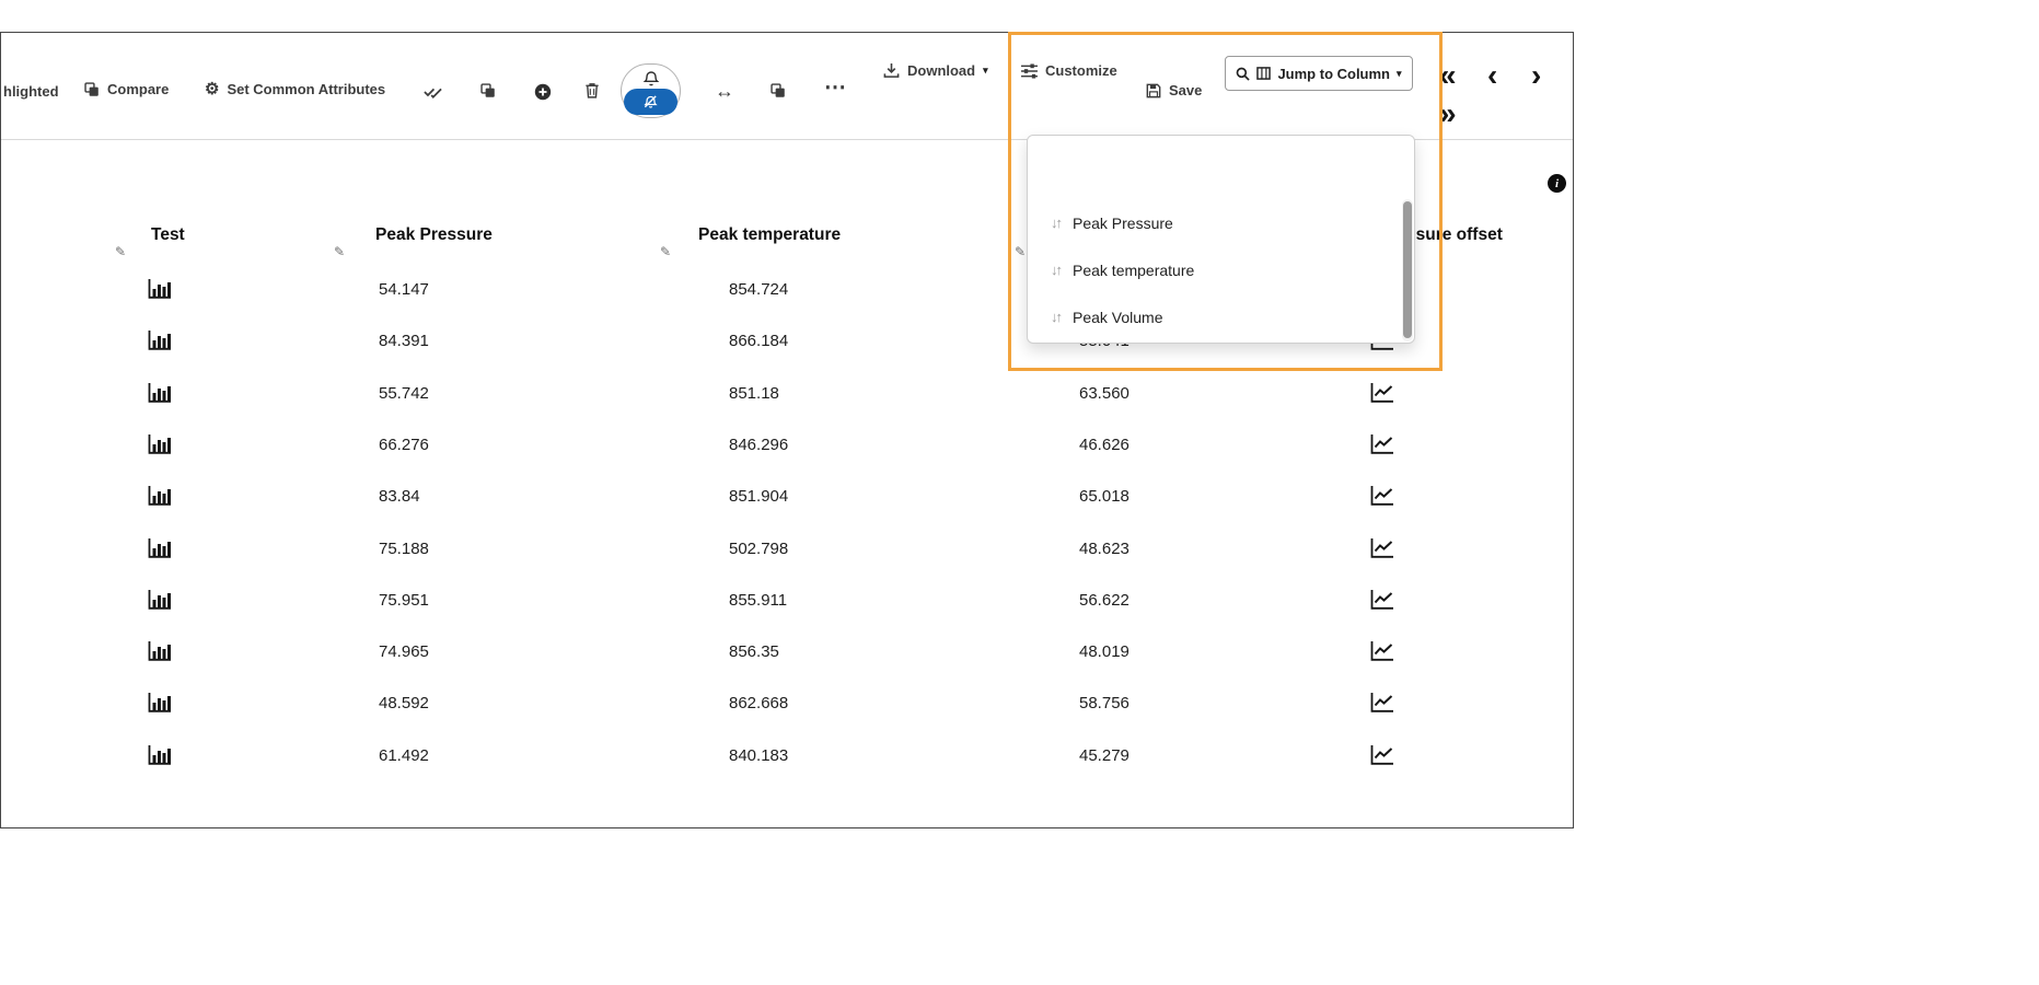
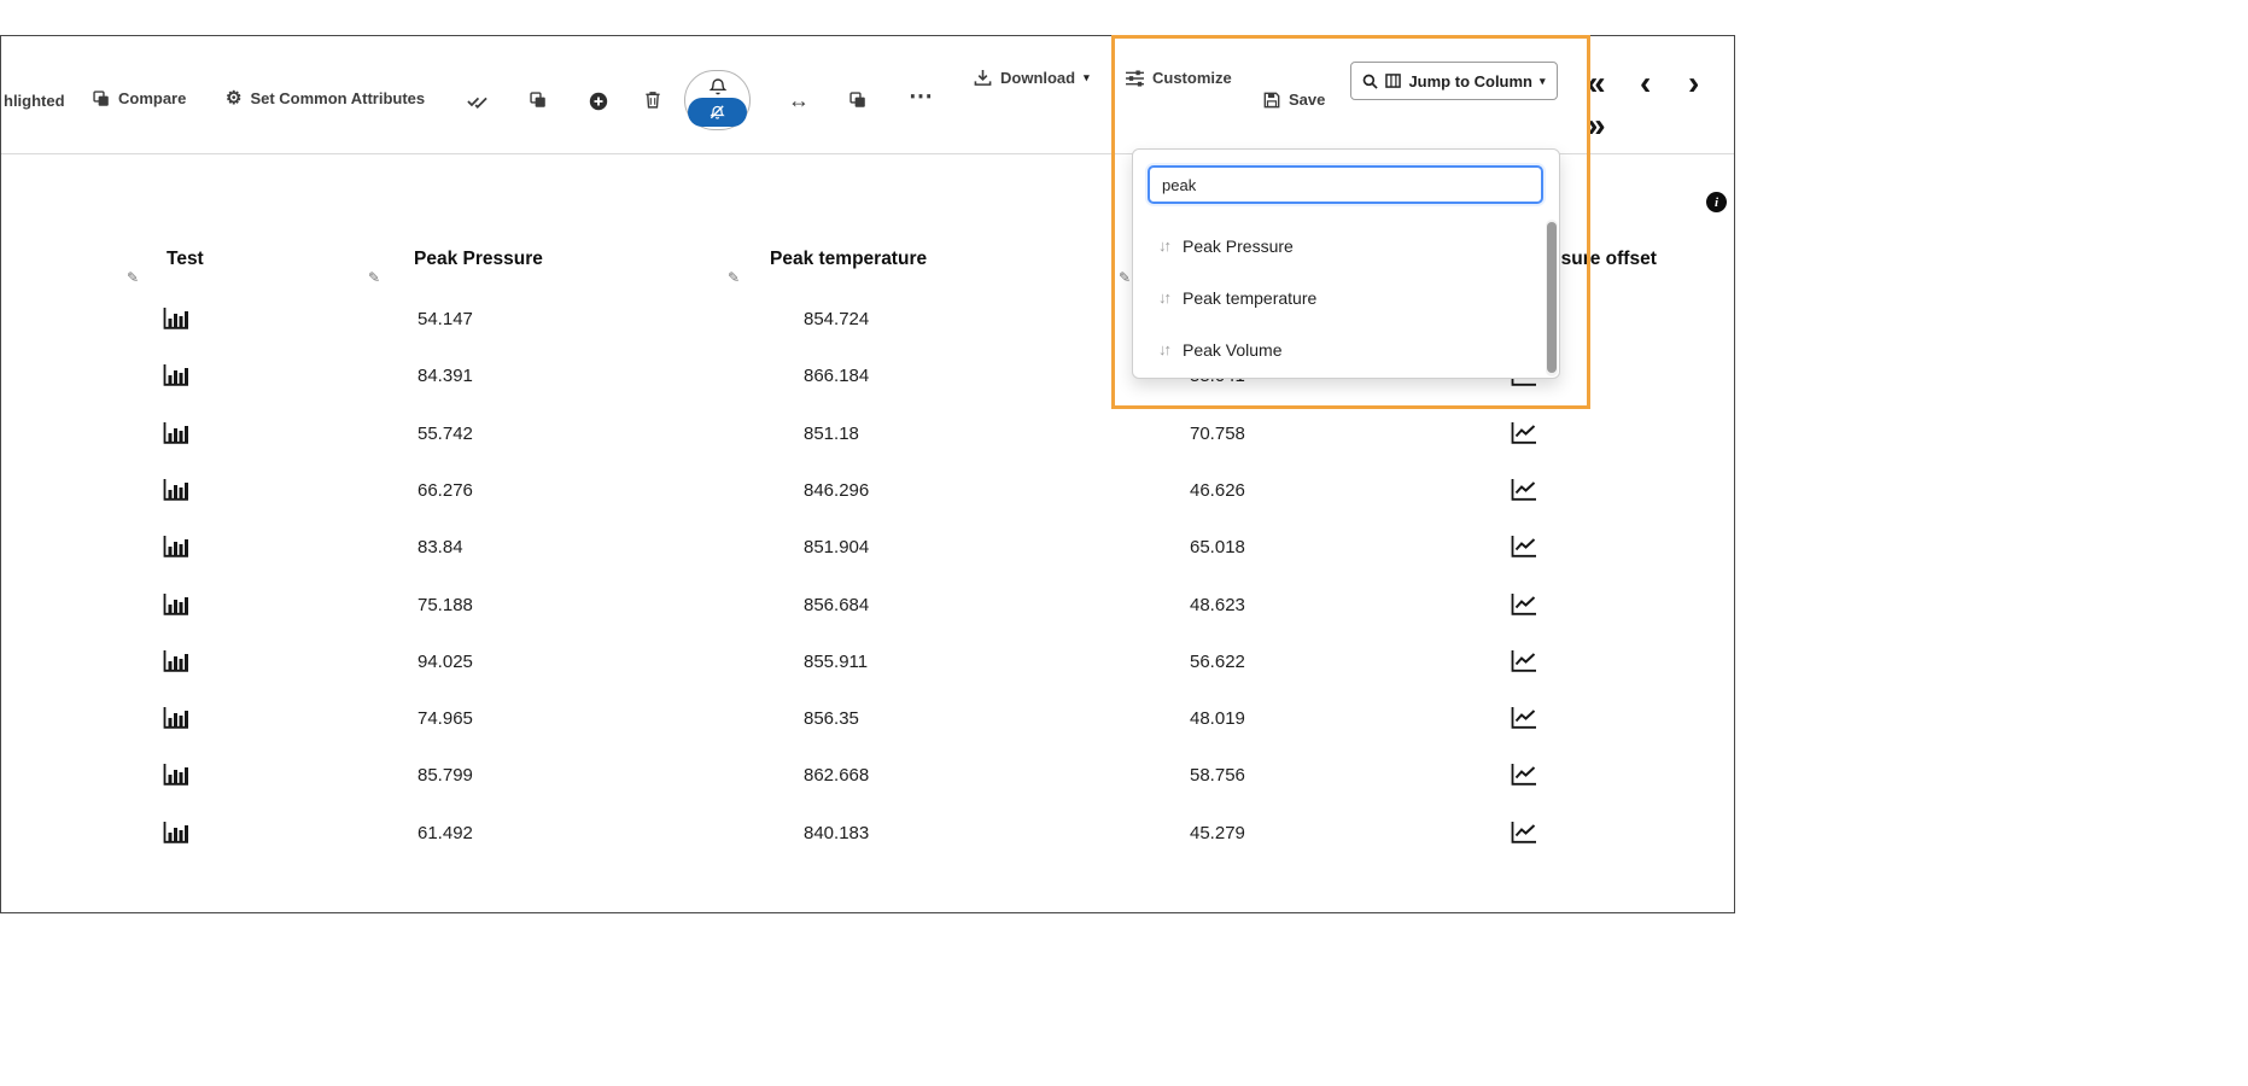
  hlighted
  Compare
  ⚙
  Set Common Attributes
  ↔
  ⋯
  Download
  ▾
  Customize
  Save
  Jump to Column
  ▾
  «
  ‹
  ›
  »
  i
  ✎
  Test
  ✎
  Peak Pressure
  ✎
  Peak temperature
  ✎
  sure offset
  54.147
  854.724
  84.391
  866.184
  55.742
  851.18
- 63.560
+ 70.758
  66.276
  846.296
  46.626
  83.84
  851.904
  65.018
  75.188
- 502.798
+ 856.684
  48.623
- 75.951
+ 94.025
  855.911
  56.622
  74.965
  856.35
  48.019
- 48.592
+ 85.799
  862.668
  58.756
  61.492
  840.183
  45.279
+ peak
  ↓↑
  Peak Pressure
  ↓↑
  Peak temperature
  ↓↑
  Peak Volume
